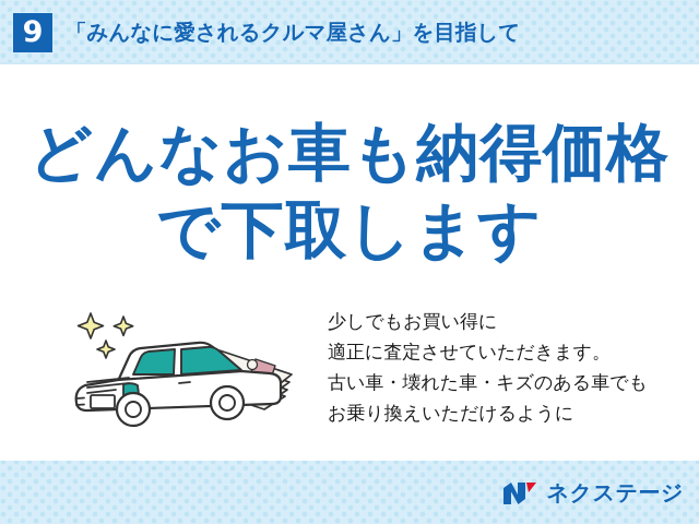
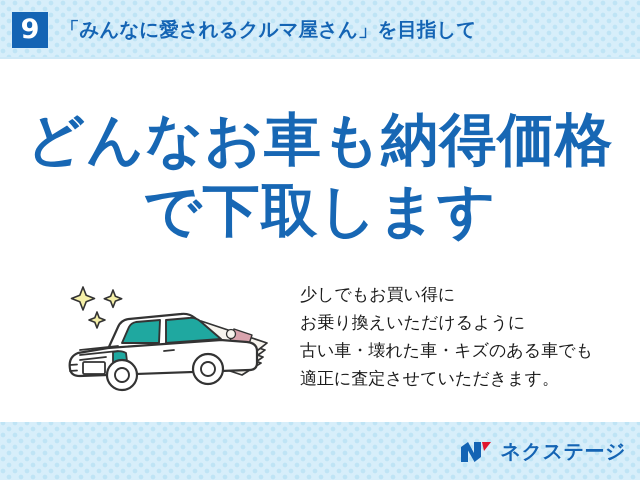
  9
  「みんなに愛されるクルマ屋さん」を目指して
  どんなお車も納得価格
  で下取します
  少しでもお買い得に
- 適正に査定させていただきます。
+ お乗り換えいただけるように
  古い車・壊れた車・キズのある車でも
- お乗り換えいただけるように
+ 適正に査定させていただきます。
  ネクステージ
